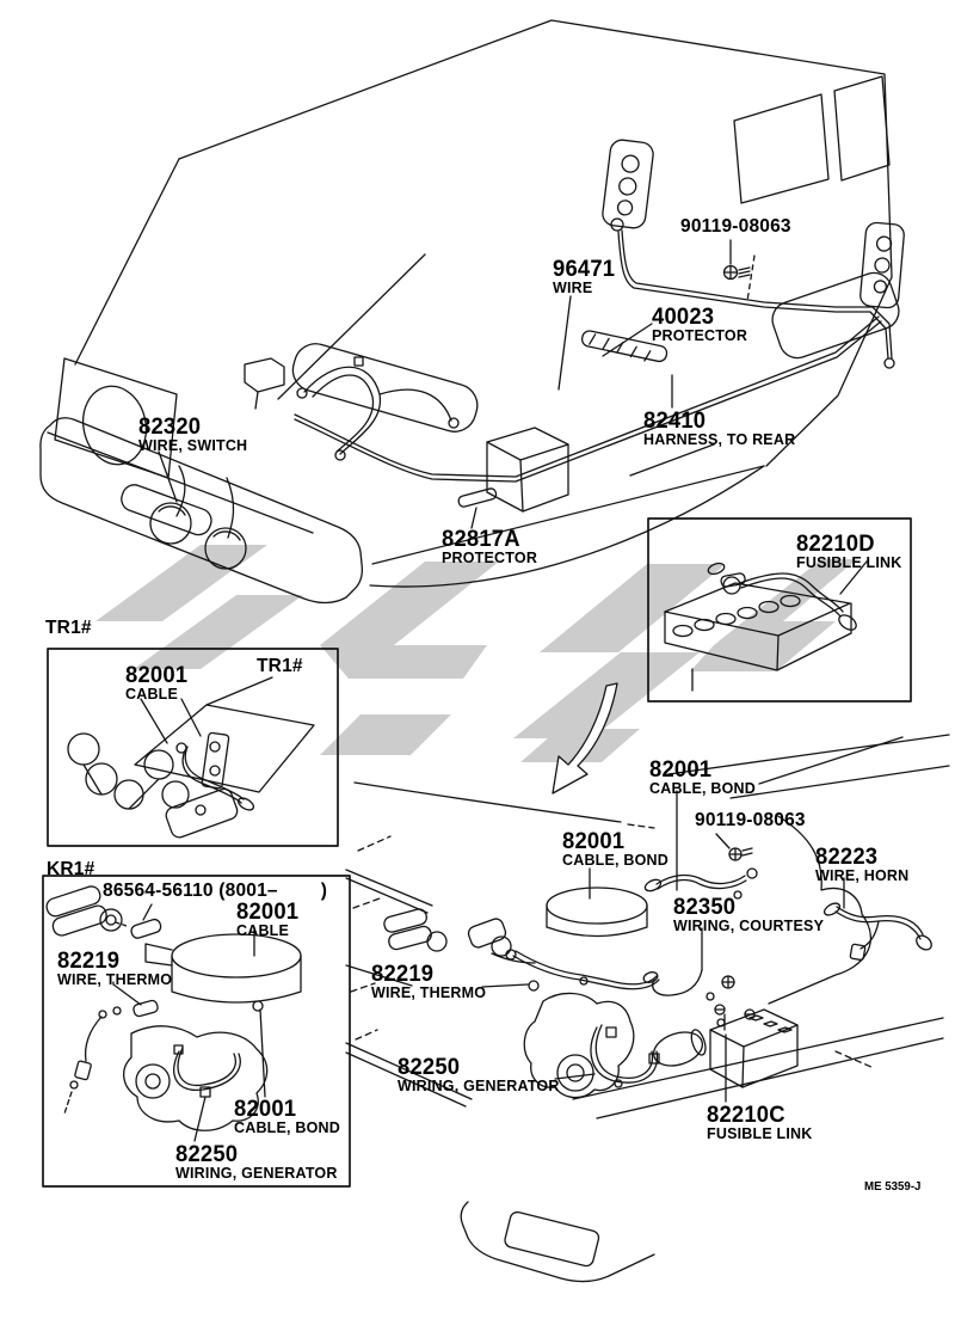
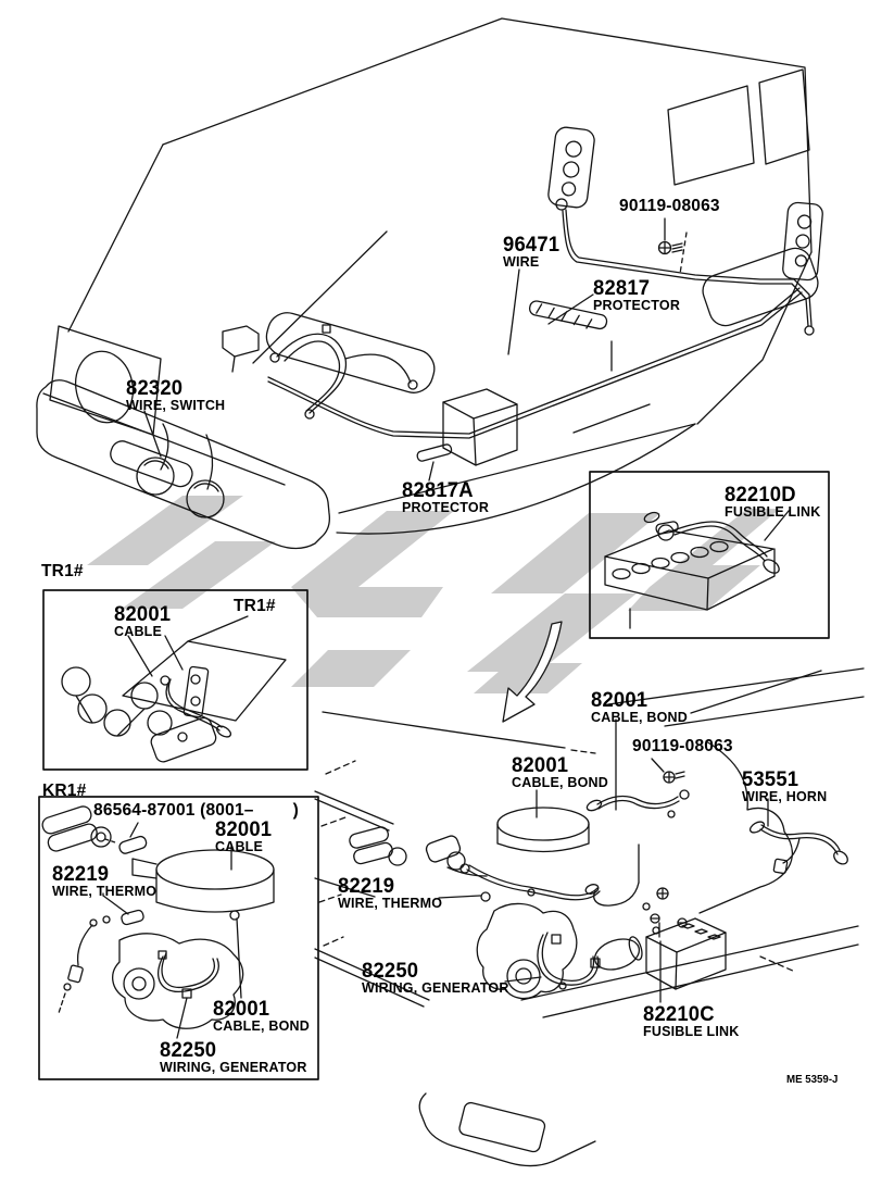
  90119-08063
  96471
  WIRE
- 40023
+ 82817
  PROTECTOR
  82320
  WIRE, SWITCH
- 82410
- HARNESS, TO REAR
  82817A
  PROTECTOR
  82210D
  FUSIBLE LINK
  TR1#
  TR1#
  82001
  CABLE
  KR1#
- 86564-56110 (8001– )
+ 86564-87001 (8001– )
  82001
  CABLE
  82219
  WIRE, THERMO
  82001
  CABLE, BOND
  82250
  WIRING, GENERATOR
  82001
  CABLE, BOND
  90119-08063
  82001
  CABLE, BOND
- 82223
+ 53551
  WIRE, HORN
- 82350
- WIRING, COURTESY
  82219
  WIRE, THERMO
  82250
  WIRING, GENERATOR
  82210C
  FUSIBLE LINK
  ME 5359-J
